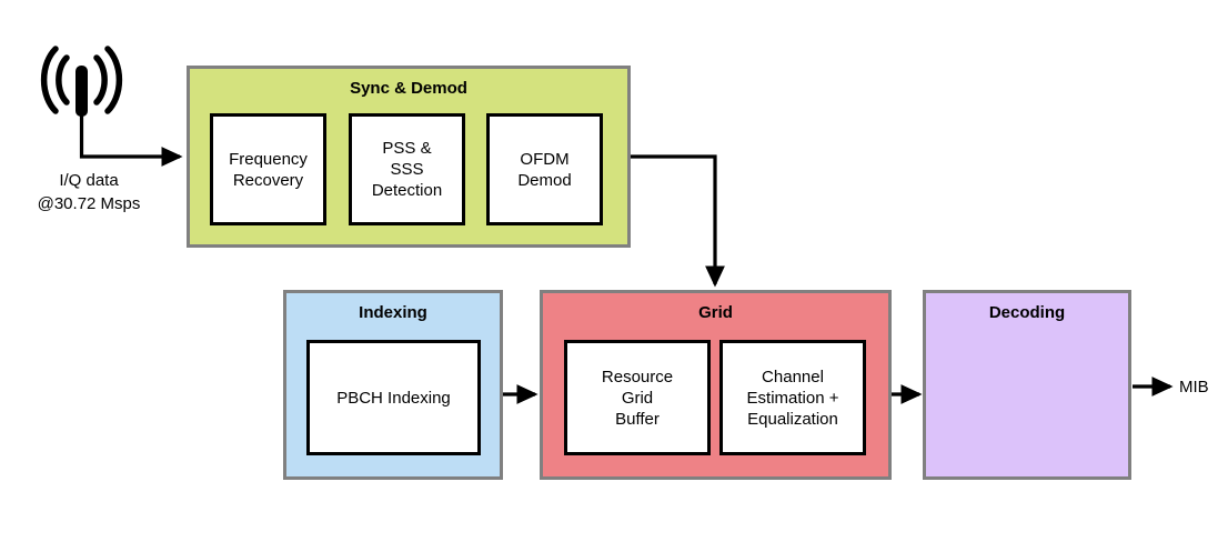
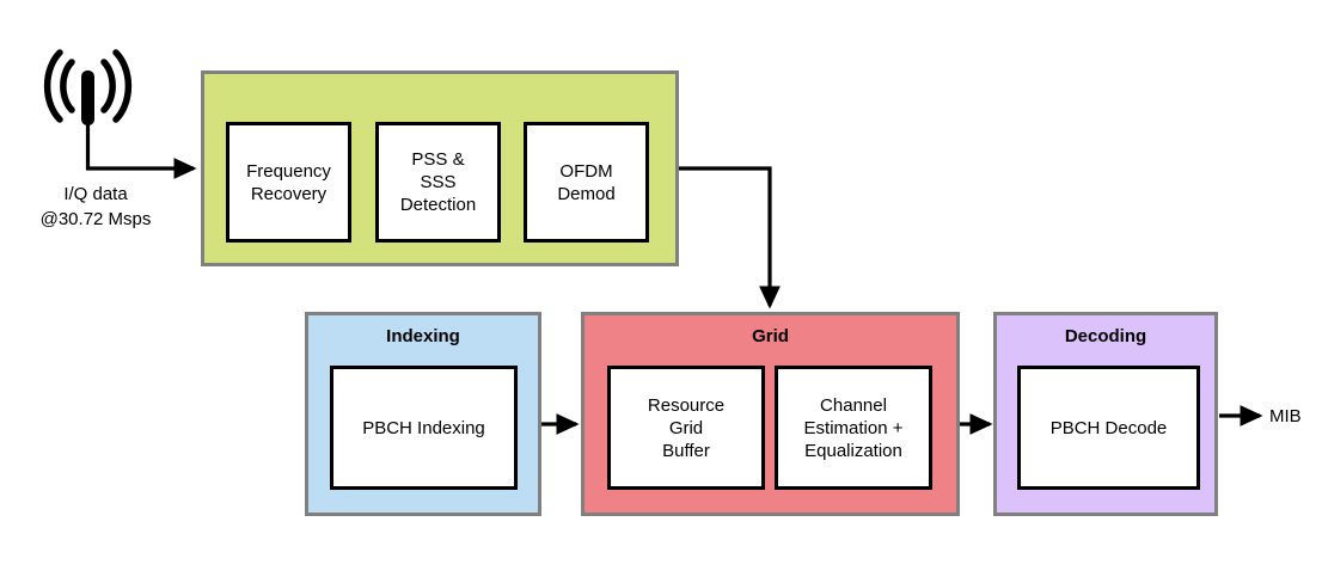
  I/Q data
  @30.72 Msps
- Sync & Demod
  Frequency
  Recovery
  PSS &
  SSS
  Detection
  OFDM
  Demod
  Indexing
  PBCH Indexing
  Grid
  Resource
  Grid
  Buffer
  Channel
  Estimation +
  Equalization
  Decoding
+ PBCH Decode
  MIB
